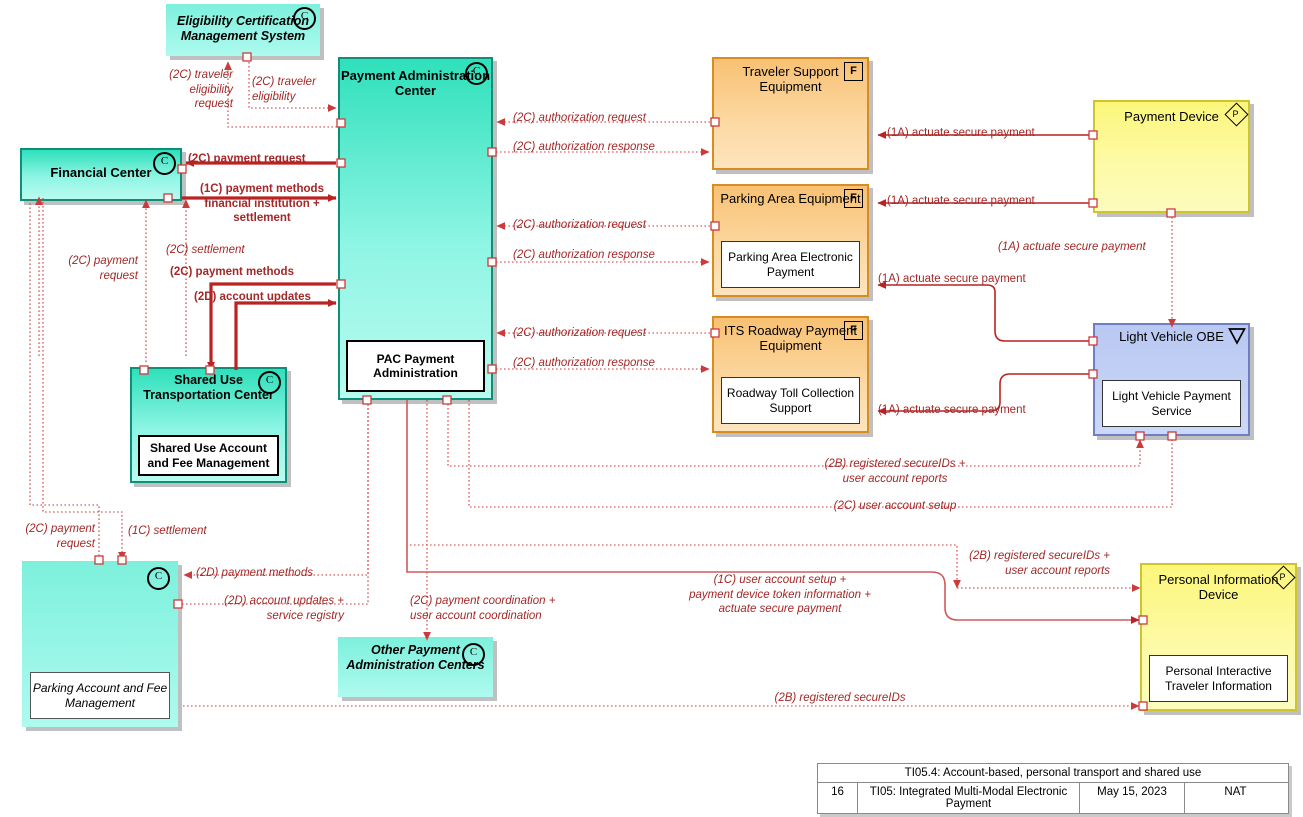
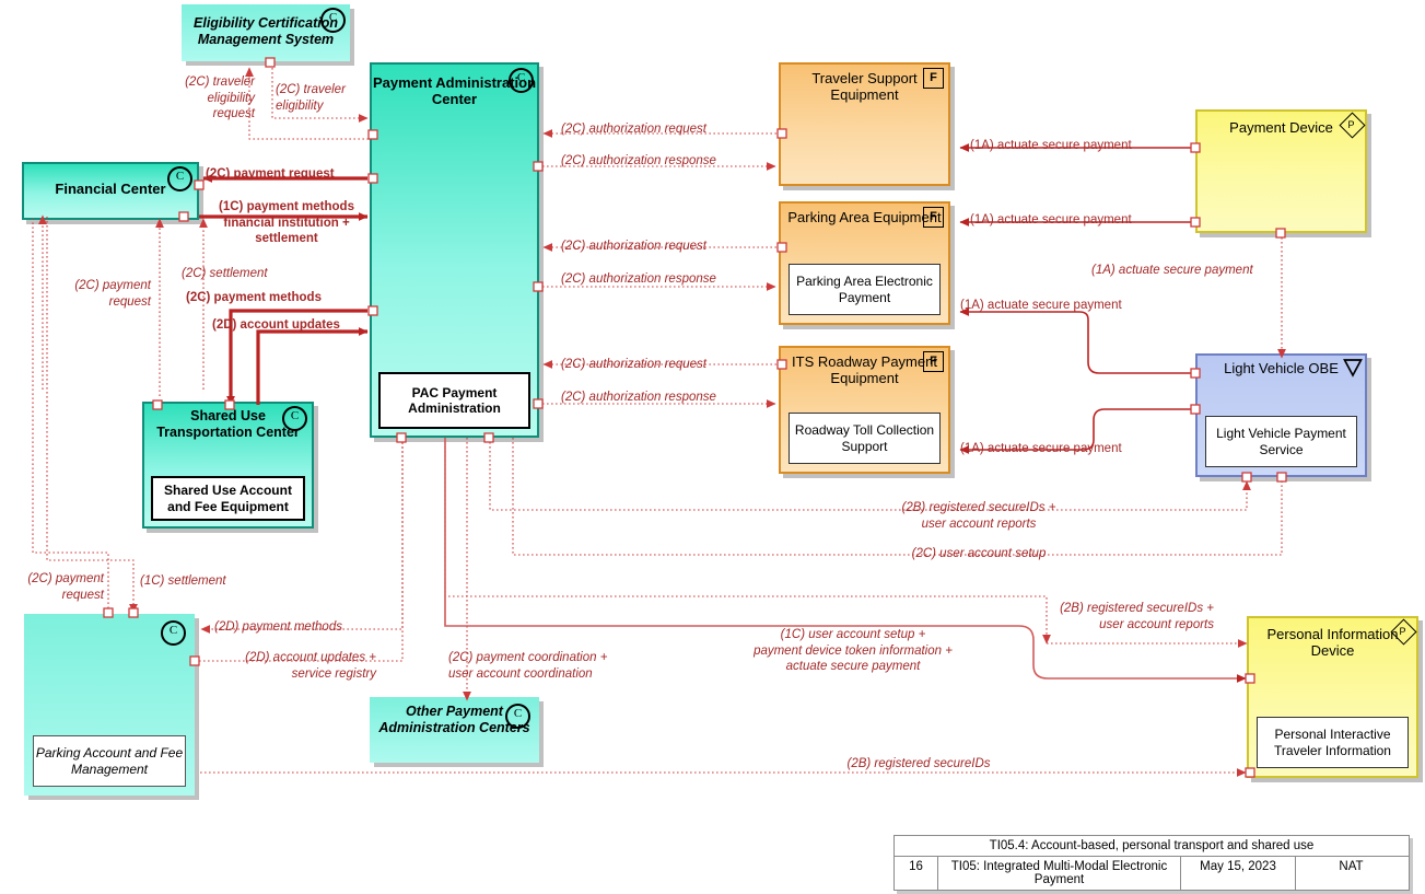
  Eligibility Certification Management System
  C
  Payment Administration Center
  C
  PAC Payment Administration
  Financial Center
  C
  Shared Use Transportation Center
  C
- Shared Use Account and Fee Management
+ Shared Use Account and Fee Equipment
  C
  Parking Account and Fee Management
  Other Payment Administration Centers
  C
  Traveler Support Equipment
  F
  Parking Area Equipment
  F
  Parking Area Electronic Payment
  ITS Roadway Payment Equipment
  F
  Roadway Toll Collection Support
  Payment Device
  P
  Light Vehicle OBE
  Light Vehicle Payment Service
  Personal Information Device
  P
  Personal Interactive Traveler Information
  (2C) traveler
  eligibility
  request
  (2C) traveler
  eligibility
  (2C) payment request
  (1C) payment methods
  financial institution +
  settlement
  (2C) settlement
  (2C) payment methods
  (2D) account updates
  (2C) payment
  request
  (2C) payment
  request
  (1C) settlement
  (2D) payment methods
  (2D) account updates +
  service registry
  (2C) payment coordination +
  user account coordination
  (2C) authorization request
  (2C) authorization response
  (2C) authorization request
  (2C) authorization response
  (2C) authorization request
  (2C) authorization response
  (1A) actuate secure payment
  (1A) actuate secure payment
  (1A) actuate secure payment
  (1A) actuate secure payment
  (1A) actuate secure payment
  (2B) registered secureIDs +
  user account reports
  (2C) user account setup
  (2B) registered secureIDs +
  user account reports
  (1C) user account setup +
  payment device token information +
  actuate secure payment
  (2B) registered secureIDs
  TI05.4: Account-based, personal transport and shared use
  16
  TI05: Integrated Multi-Modal Electronic Payment
  May 15, 2023
  NAT
